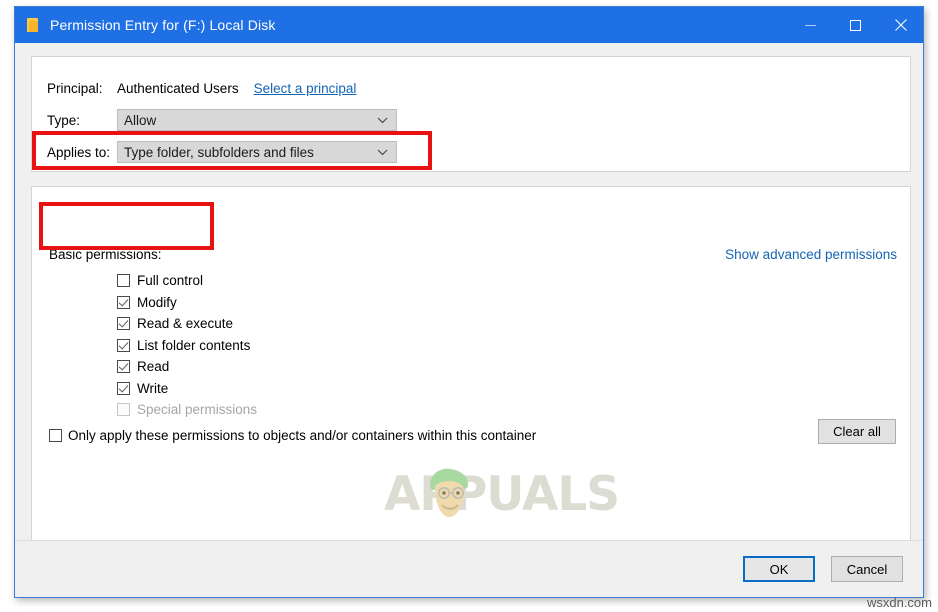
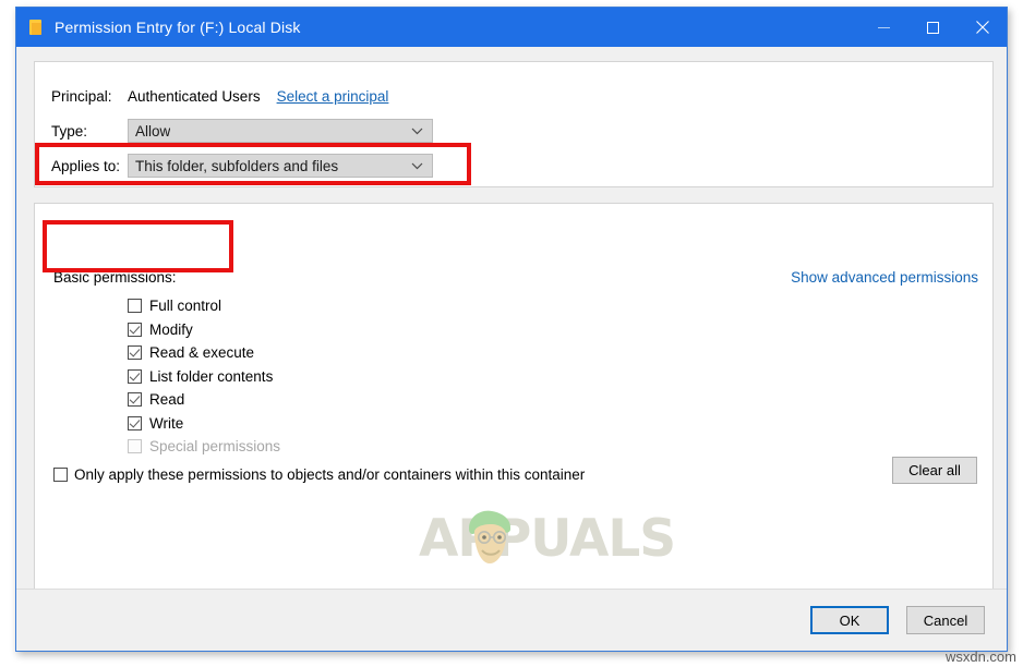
  Permission Entry for (F:) Local Disk
  Principal:
  Authenticated Users
  Select a principal
  Type:
  Allow
  Applies to:
- Type folder, subfolders and files
+ This folder, subfolders and files
  Basic permissions:
  Show advanced permissions
  Full control
  Modify
  Read & execute
  List folder contents
  Read
  Write
  Special permissions
  Only apply these permissions to objects and/or containers within this container
  Clear all
  APUALS
  OK
  Cancel
  wsxdn.com
